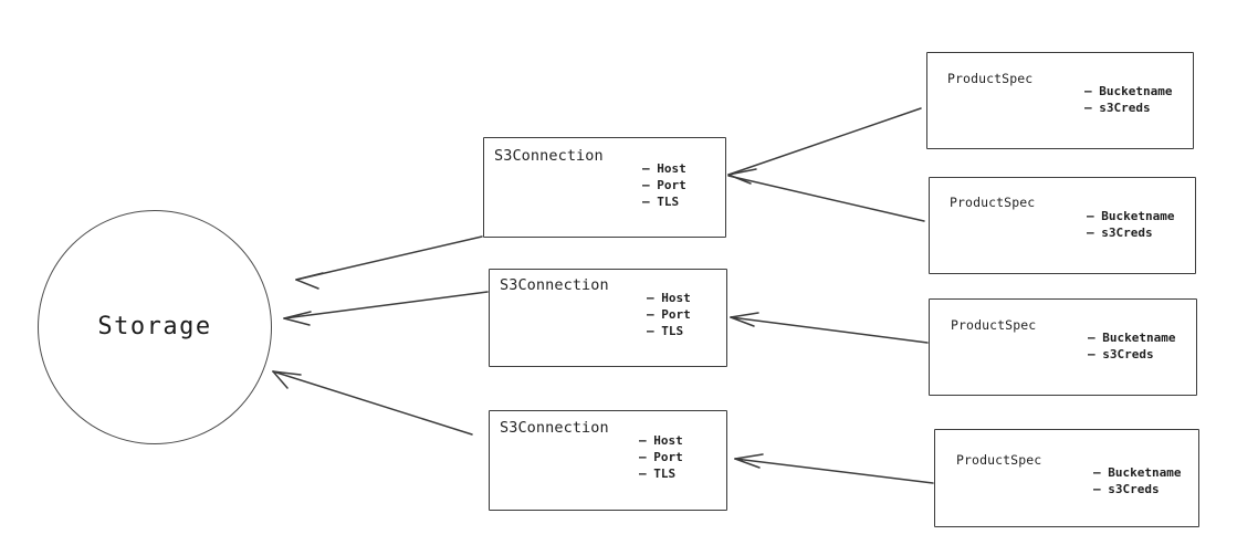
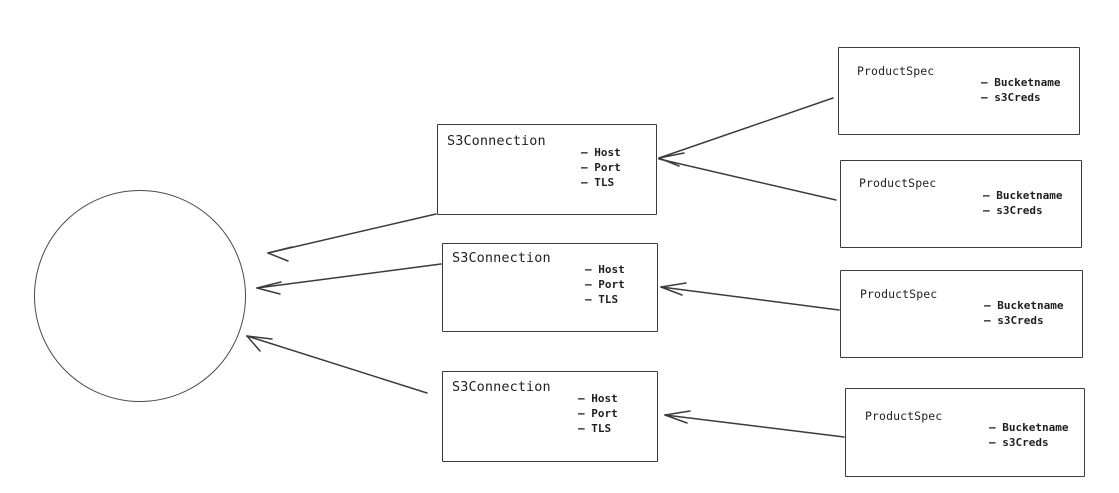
- Storage
  S3Connection
  – Host
  – Port
  – TLS
  S3Connection
  – Host
  – Port
  – TLS
  S3Connection
  – Host
  – Port
  – TLS
  ProductSpec
  – Bucketname
  – s3Creds
  ProductSpec
  – Bucketname
  – s3Creds
  ProductSpec
  – Bucketname
  – s3Creds
  ProductSpec
  – Bucketname
  – s3Creds
